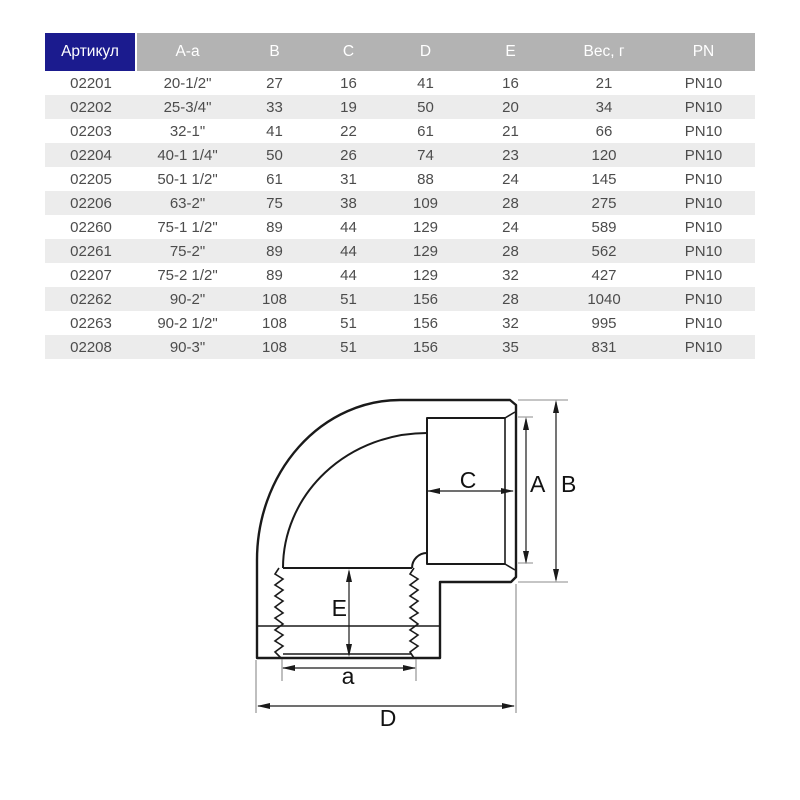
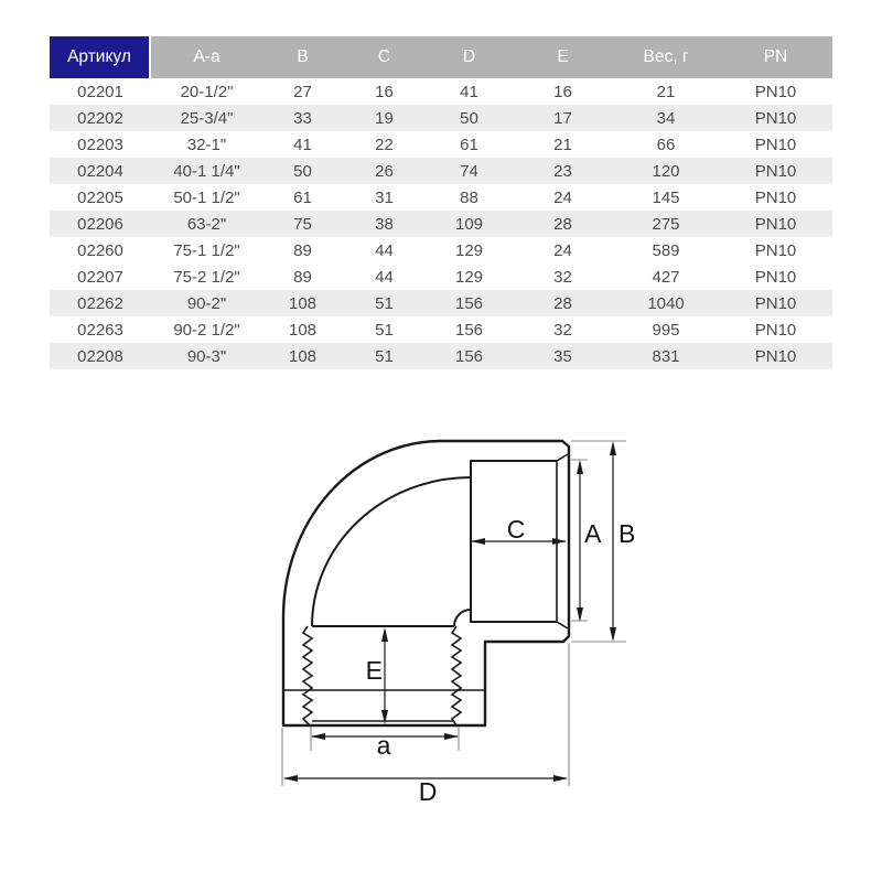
  Артикул	A-a	B	C	D	E	Вес, г	PN
  02201	20-1/2"	27	16	41	16	21	PN10
- 02202	25-3/4"	33	19	50	20	34	PN10
+ 02202	25-3/4"	33	19	50	17	34	PN10
  02203	32-1"	41	22	61	21	66	PN10
  02204	40-1 1/4"	50	26	74	23	120	PN10
  02205	50-1 1/2"	61	31	88	24	145	PN10
  02206	63-2"	75	38	109	28	275	PN10
  02260	75-1 1/2"	89	44	129	24	589	PN10
- 02261	75-2"	89	44	129	28	562	PN10
  02207	75-2 1/2"	89	44	129	32	427	PN10
  02262	90-2"	108	51	156	28	1040	PN10
  02263	90-2 1/2"	108	51	156	32	995	PN10
  02208	90-3"	108	51	156	35	831	PN10
  C
  A
  B
  E
  a
  D
